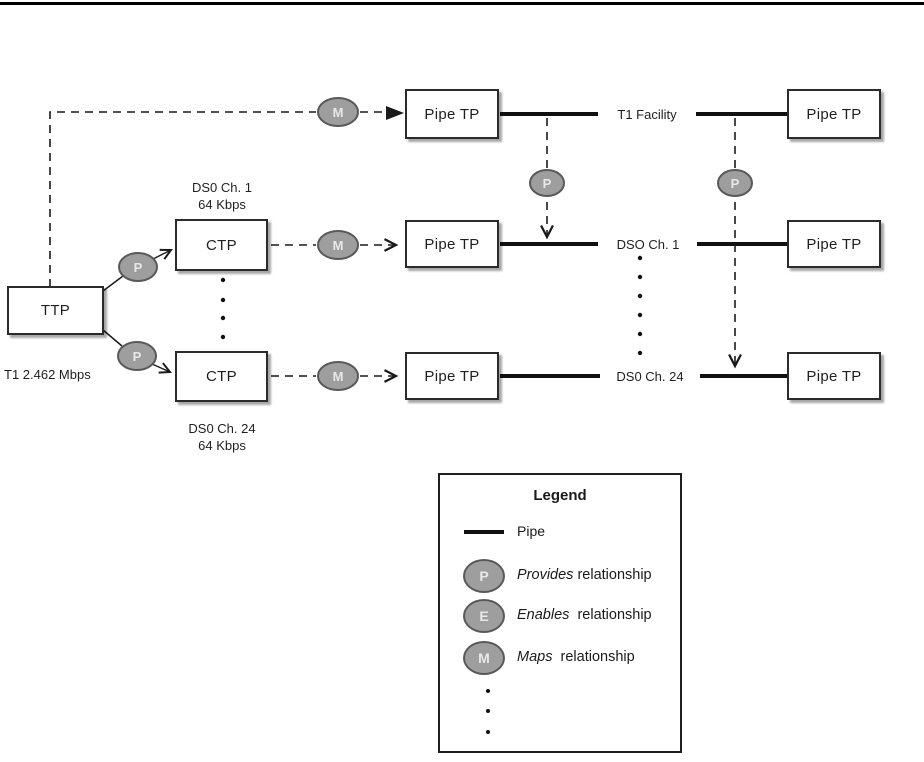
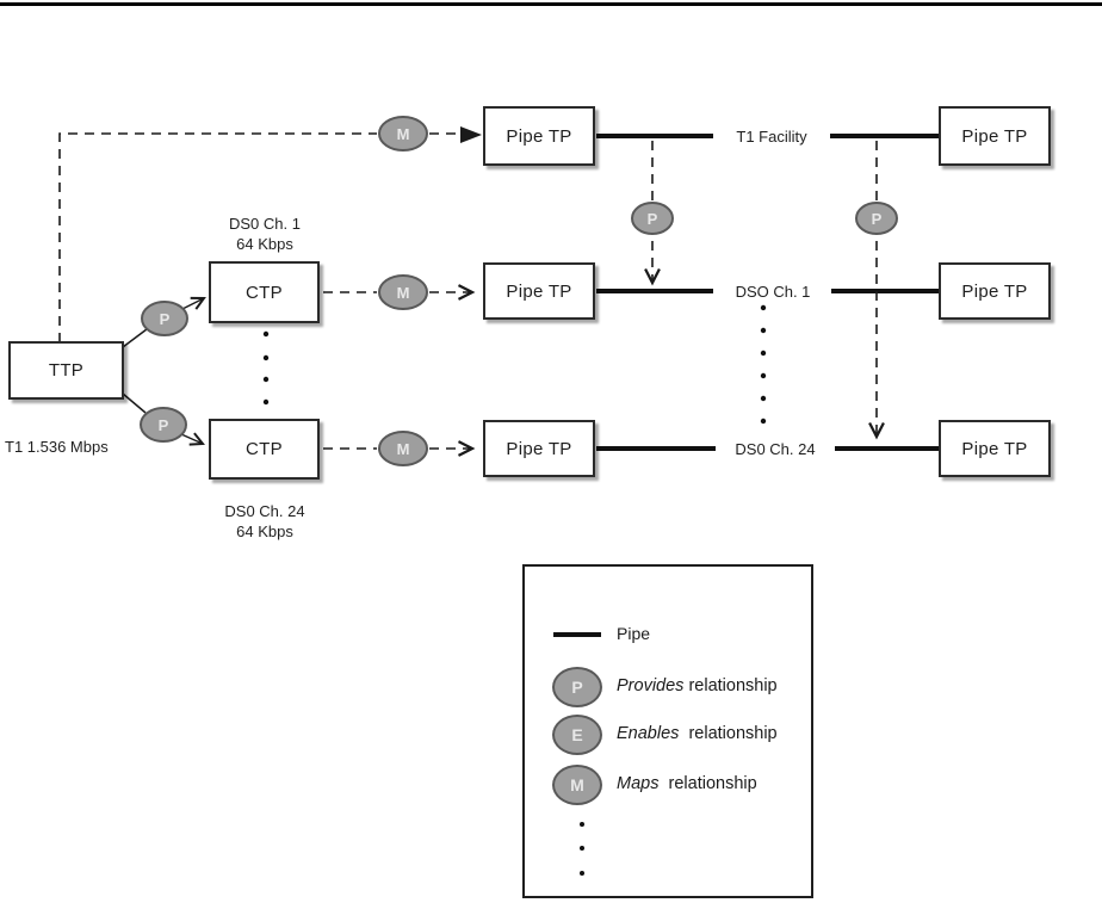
  M
  M
  M
  P
  P
  P
  P
  TTP
  CTP
  CTP
  Pipe TP
  Pipe TP
  Pipe TP
  Pipe TP
  Pipe TP
  Pipe TP
  DS0 Ch. 1
  64 Kbps
  DS0 Ch. 24
  64 Kbps
- T1 2.462 Mbps
+ T1 1.536 Mbps
  T1 Facility
  DSO Ch. 1
  DS0 Ch. 24
- Legend
  Pipe
  P
  Provides relationship
  E
  Enables relationship
  M
  Maps relationship
